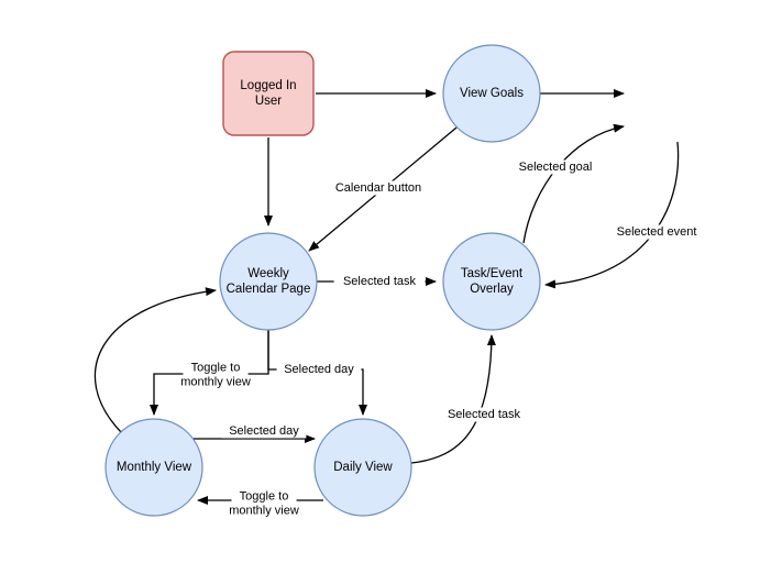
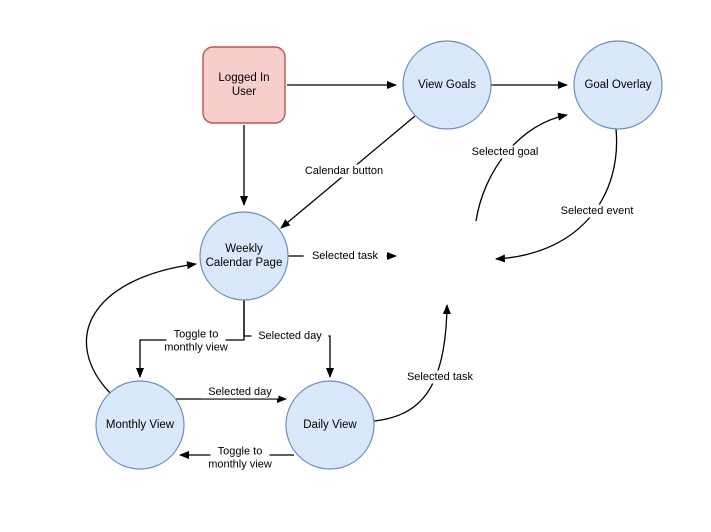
  Calendar button
  Selected task
  Selected goal
  Selected event
  Toggle to
  monthly view
  Selected day
  Selected day
  Toggle to
  monthly view
  Selected task
  Logged In
  User
  View Goals
+ Goal Overlay
  Weekly
  Calendar Page
- Task/Event
- Overlay
  Monthly View
  Daily View
